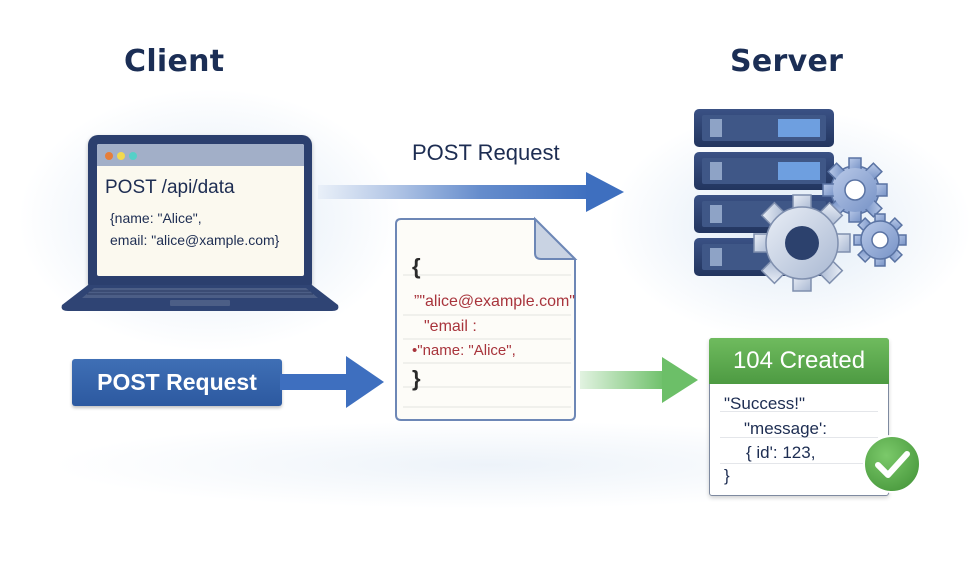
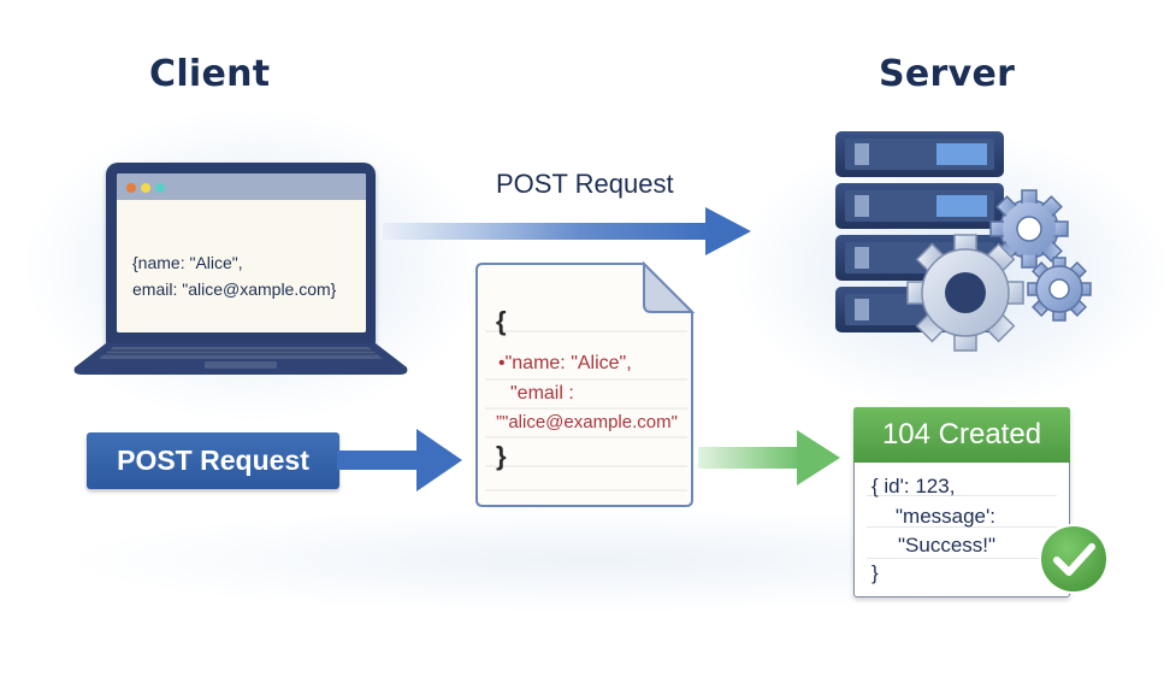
  Client
  Server
- POST /api/data
  {name: "Alice",
  email: "alice@xample.com}
  POST Request
  POST Request
  {
- ”"alice@example.com"
+ •"name: "Alice",
  "email :
- •"name: "Alice",
+ ”"alice@example.com"
  }
  104 Created
- "Success!"
+ { id': 123,
  "message':
- { id': 123,
+ "Success!"
  }
